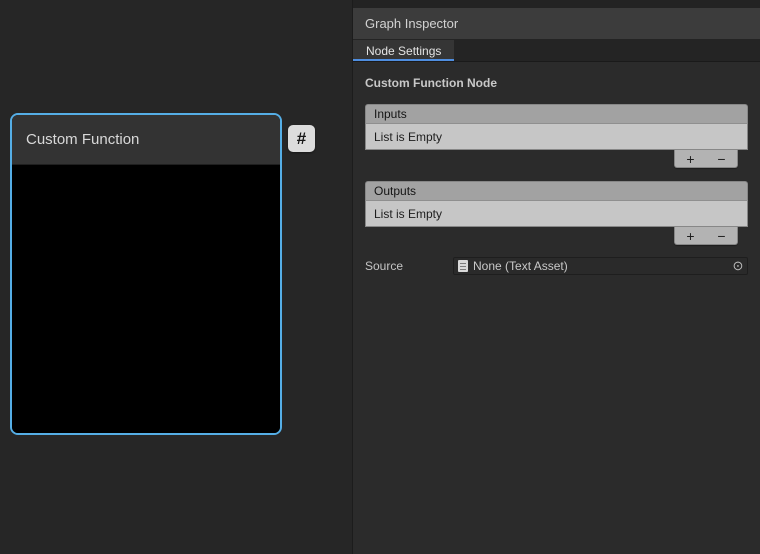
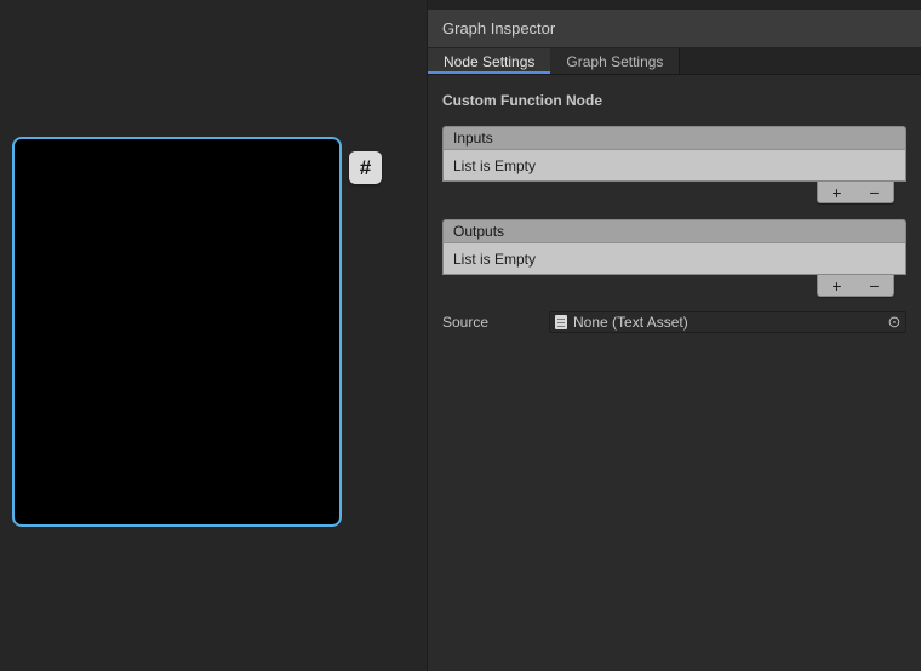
- Custom Function
  #
  Graph Inspector
  Node Settings
+ Graph Settings
  Custom Function Node
  Inputs
  List is Empty
  +
  −
  Outputs
  List is Empty
  +
  −
  Source
  None (Text Asset)
  ⊙
